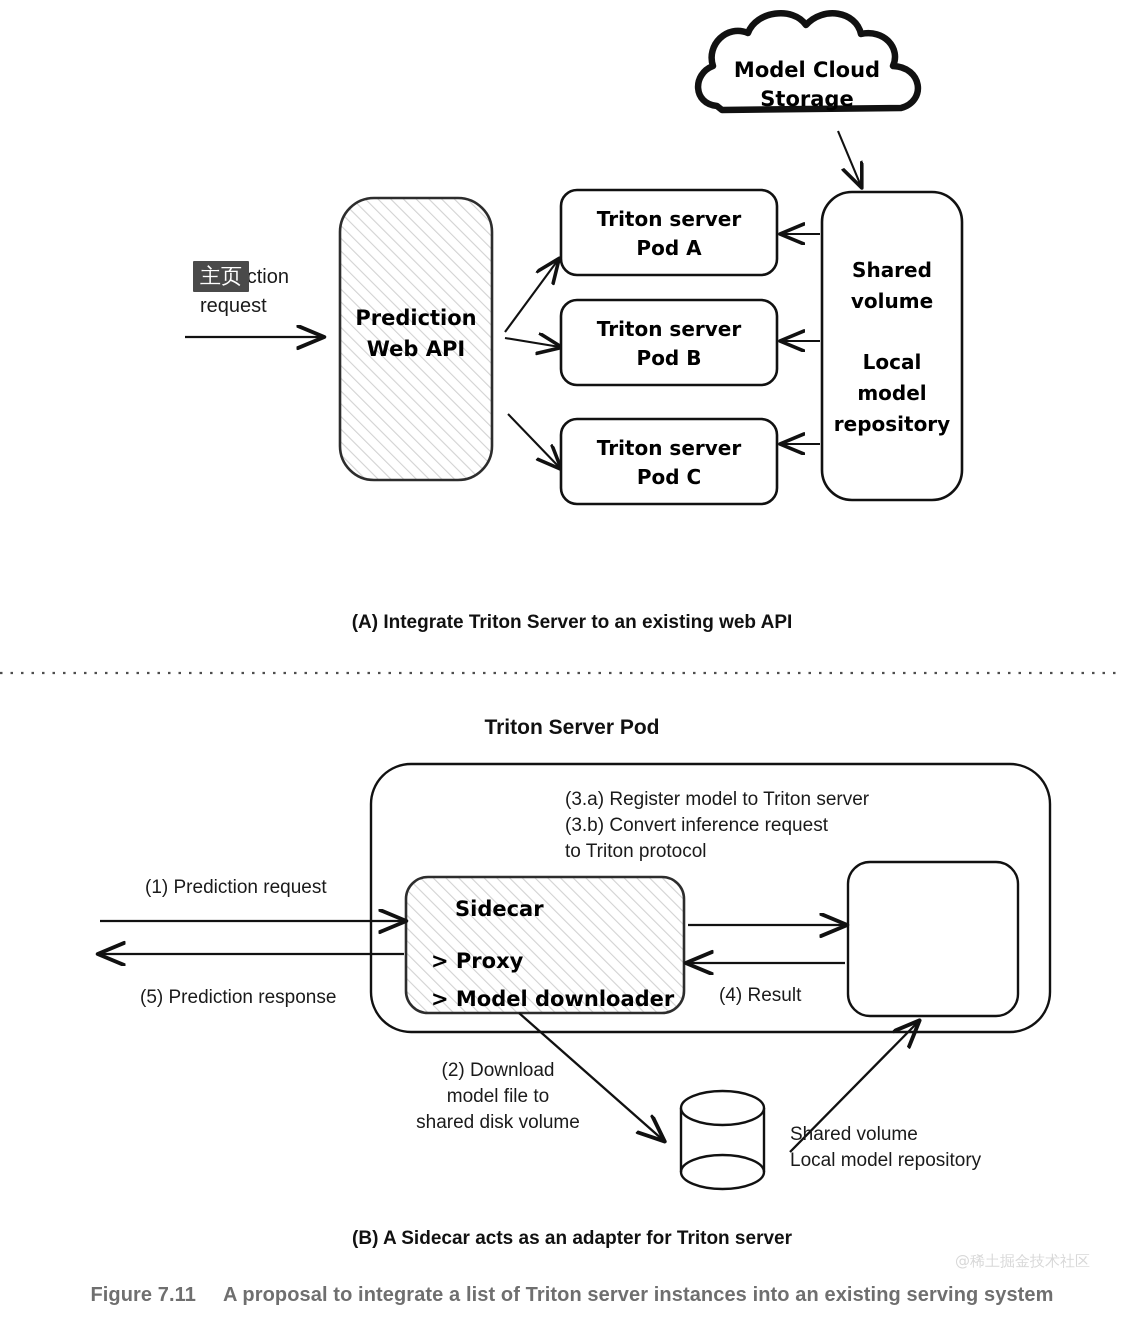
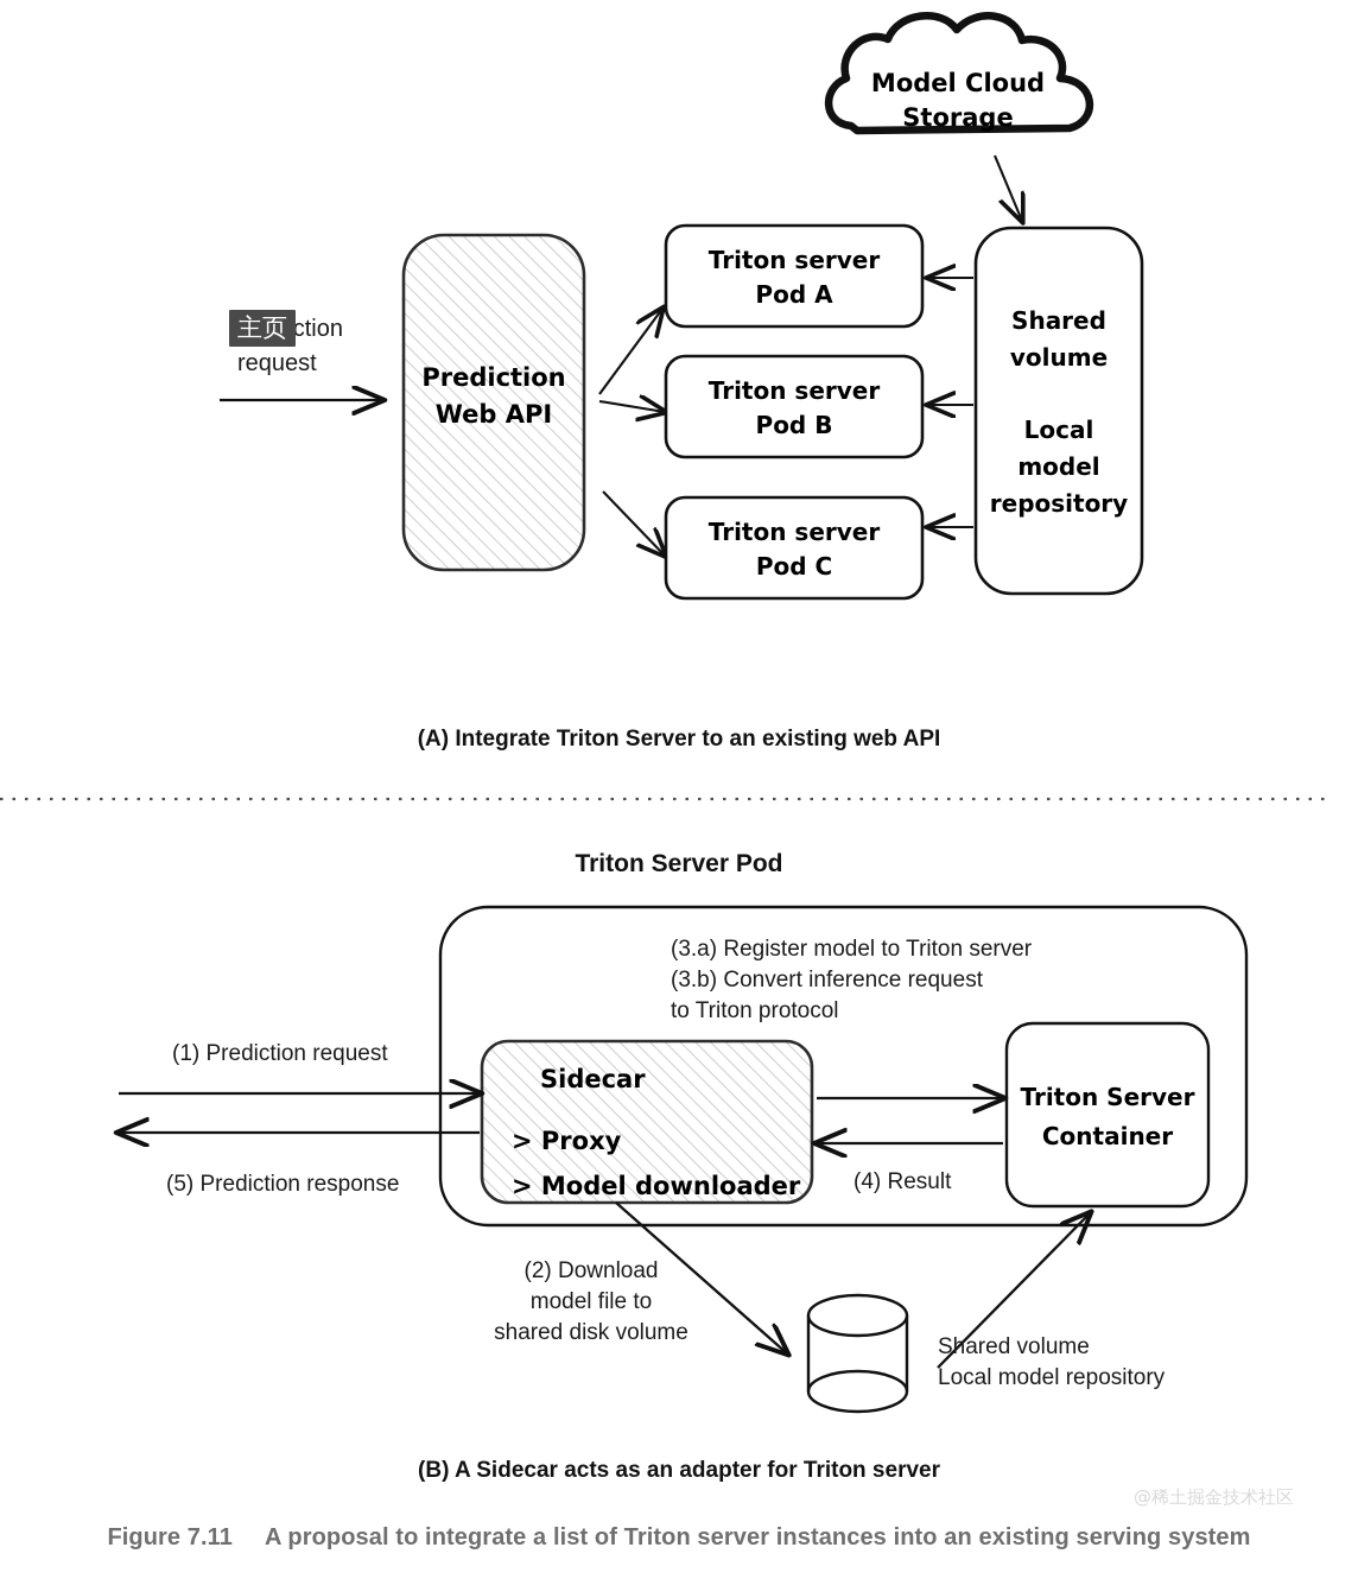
  Model Cloud
  Storage
  request
  主页
  Prediction
  Web API
  Triton server
  Pod A
  Triton server
  Pod B
  Triton server
  Pod C
  Shared
  volume
  Local
  model
  repository
  (A) Integrate Triton Server to an existing web API
  Triton Server Pod
  (3.a) Register model to Triton server
  (3.b) Convert inference request
  to Triton protocol
  Sidecar
  > Proxy
  > Model downloader
+ Triton Server
+ Container
  (1) Prediction request
  (5) Prediction response
  (4) Result
  (2) Download
  model file to
  shared disk volume
  Shared volume
  Local model repository
  (B) A Sidecar acts as an adapter for Triton server
  @稀土掘金技术社区
  Figure 7.11 A proposal to integrate a list of Triton server instances into an existing serving system
